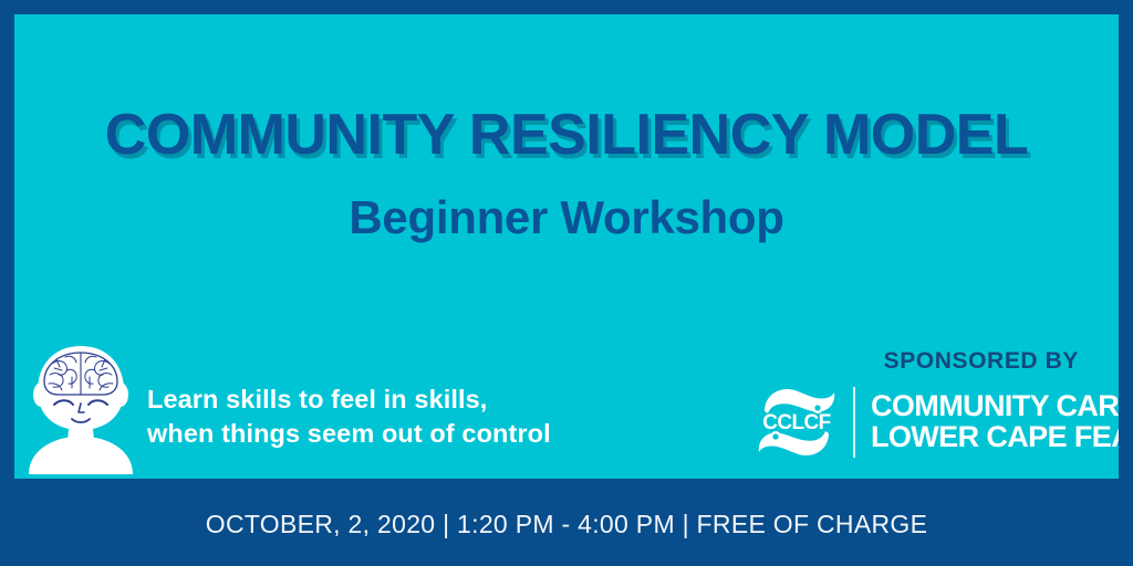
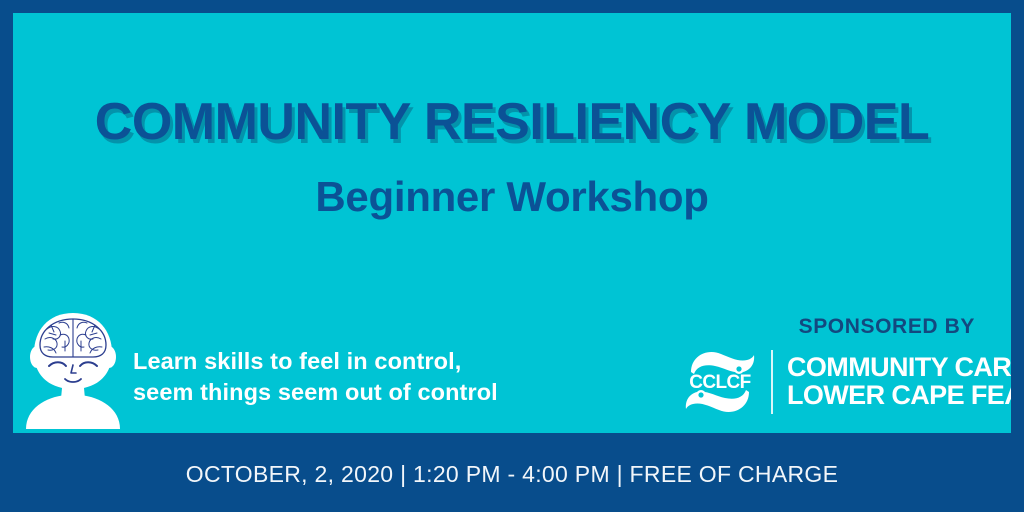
  COMMUNITY RESILIENCY MODEL
  Beginner Workshop
- Learn skills to feel in skills,
+ Learn skills to feel in control,
- when things seem out of control
+ seem things seem out of control
  SPONSORED BY
  CCLCF
  COMMUNITY CAR
  LOWER CAPE FE
  OCTOBER, 2, 2020 | 1:20 PM - 4:00 PM | FREE OF CHARGE
